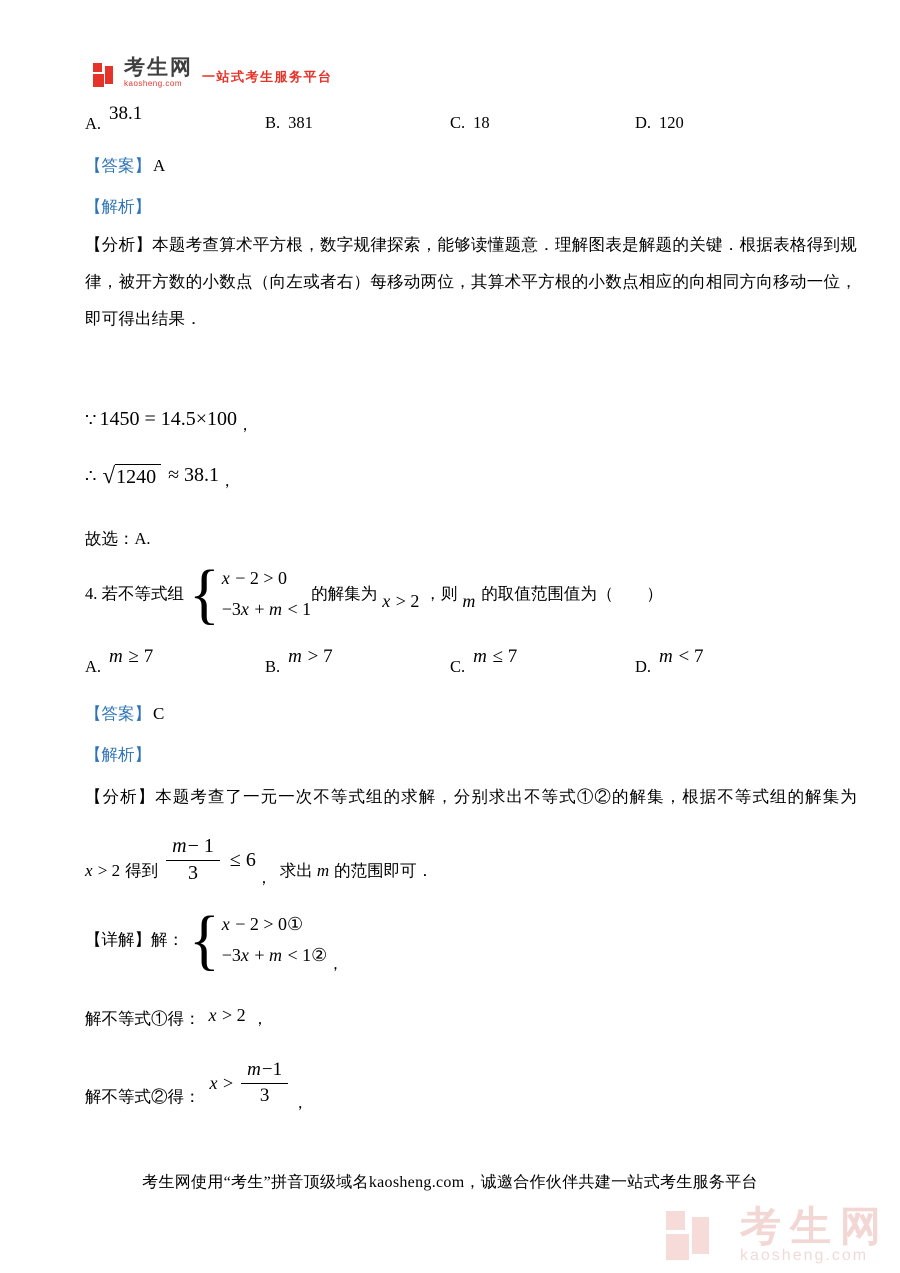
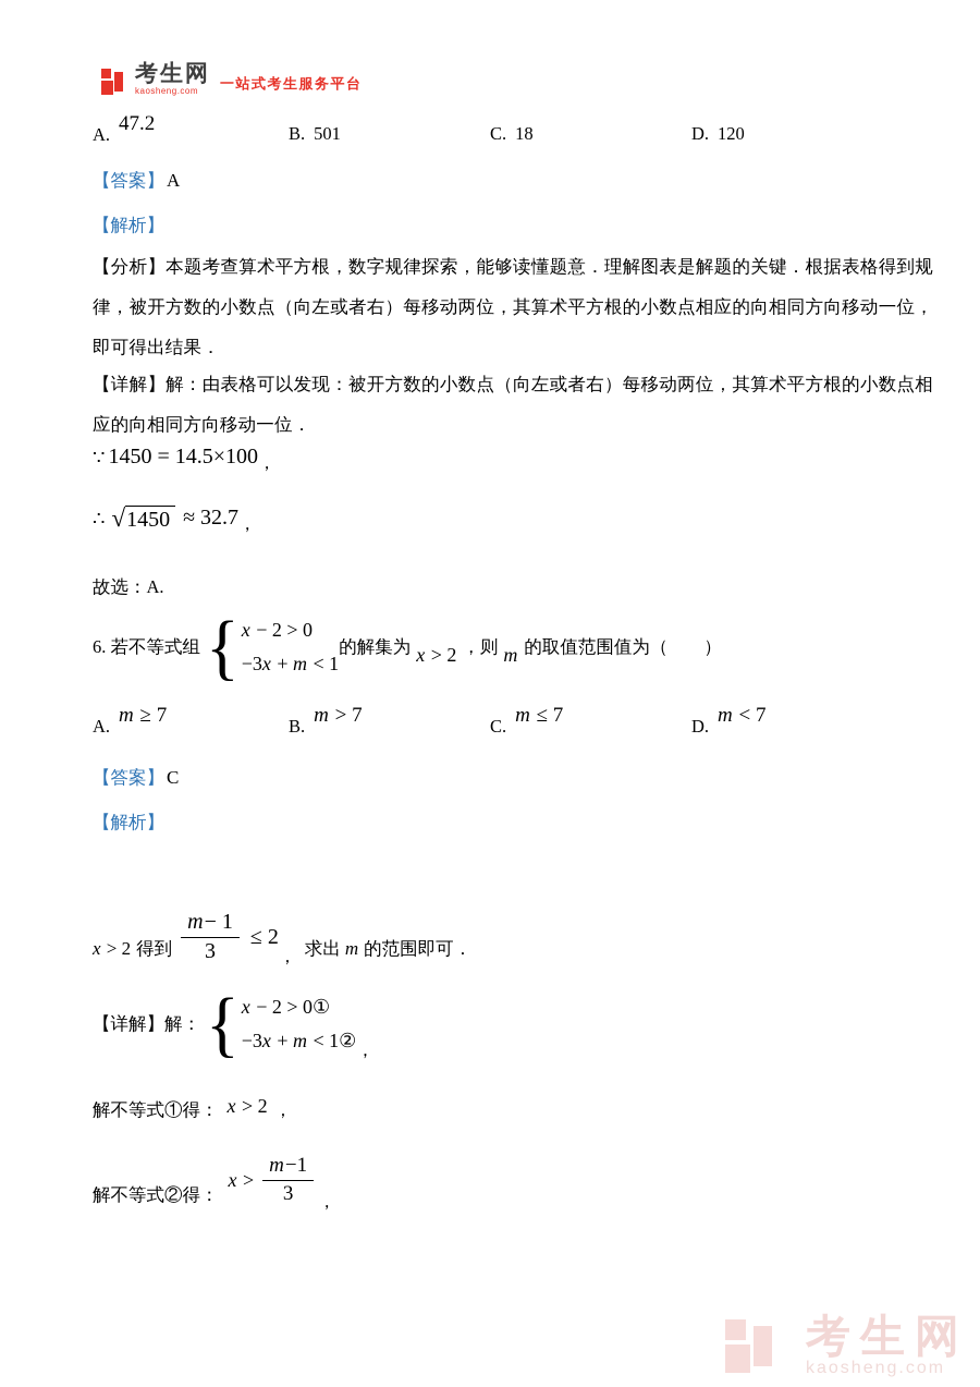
  考生网
  kaosheng.com
  一站式考生服务平台
- A.38.1
+ A.47.2
- B. 381
+ B. 501
  C. 18
  D. 120
  【答案】A
  【解析】
  【分析】本题考查算术平方根，数字规律探索，能够读懂题意．理解图表是解题的关键．根据表格得到规律，被开方数的小数点（向左或者右）每移动两位，其算术平方根的小数点相应的向相同方向移动一位，即可得出结果．
+ 【详解】解：由表格可以发现：被开方数的小数点（向左或者右）每移动两位，其算术平方根的小数点相应的向相同方向移动一位．
  ∵
  1450 = 14.5×100
  ，
  ∴
  √
- 1240
+ 1450
- ≈ 38.1
+ ≈ 32.7
  ，
  故选：A.
- 4.
+ 6.
  若不等式组
  {
  x − 2 > 0
  −3x + m < 1
  的解集为
  x > 2
  ，则
  m
  的取值范围值为（ ）
  A.m ≥ 7
  B.m > 7
  C.m ≤ 7
  D.m < 7
  【答案】C
  【解析】
- 【分析】本题考查了一元一次不等式组的求解，分别求出不等式①②的解集，根据不等式组的解集为
  x > 2
  得到
  m− 1
  3
- ≤ 6
+ ≤ 2
  ，
  求出
  m
  的范围即可．
  【详解】解：
  {
  x − 2 > 0①
  −3x + m < 1②
  ，
  解不等式①得： x > 2 ，
  解不等式②得：
  x >
  m−1
  3
  ，
- 考生网使用“考生”拼音顶级域名kaosheng.com，诚邀合作伙伴共建一站式考生服务平台
  考生网
  kaosheng.com
